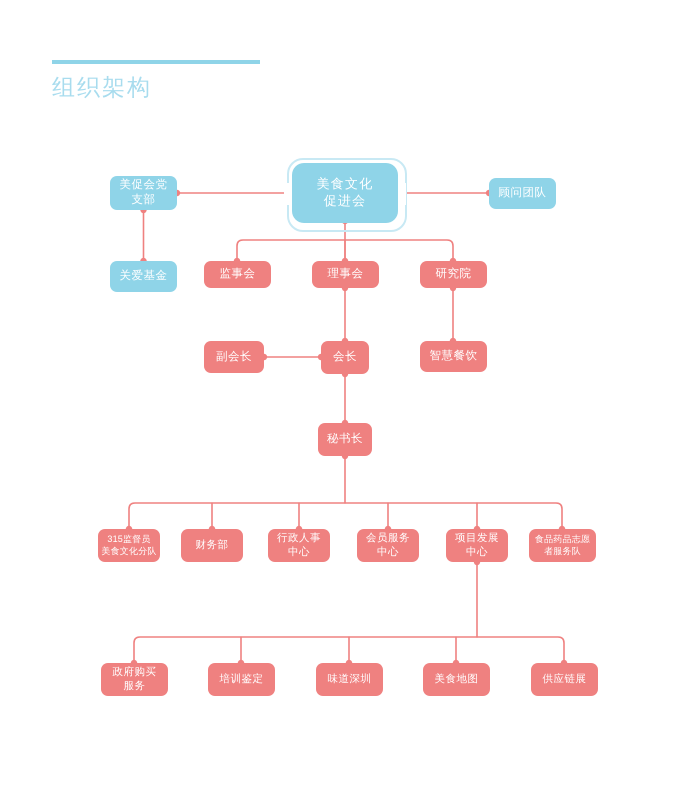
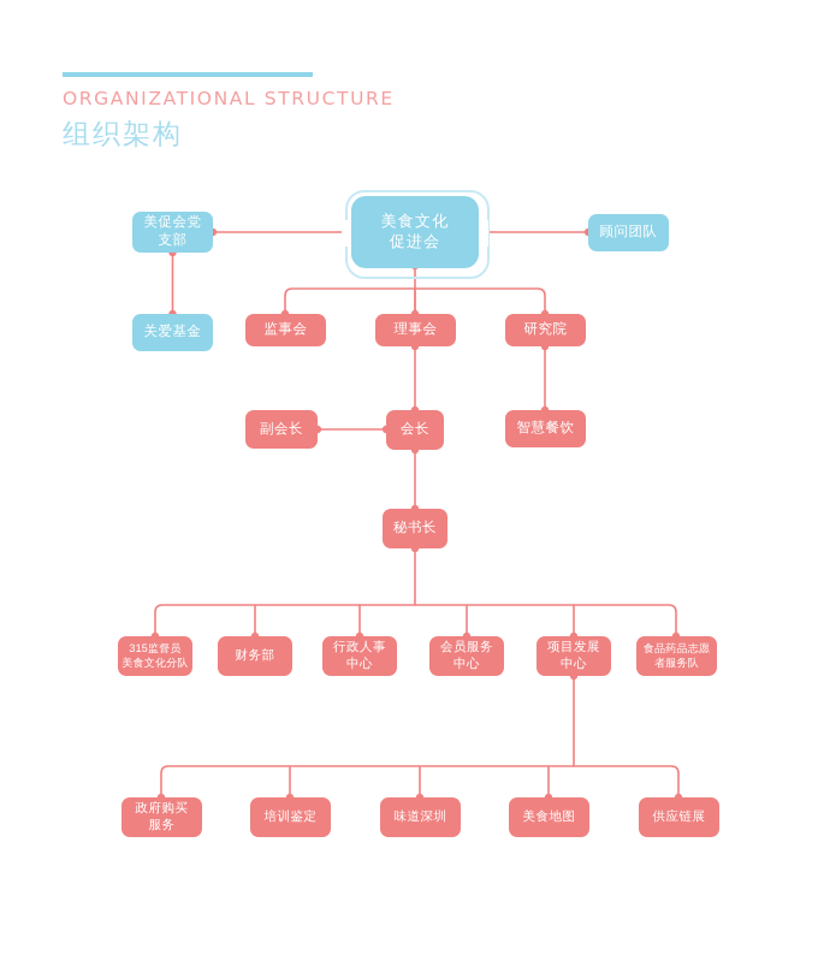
+ ORGANIZATIONAL STRUCTURE
  组织架构
  美食文化
  促进会
  美促会党
  支部
  顾问团队
  关爱基金
  监事会
  理事会
  研究院
  副会长
  会长
  智慧餐饮
  秘书长
  315监督员
  美食文化分队
  财务部
  行政人事
  中心
  会员服务
  中心
  项目发展
  中心
  食品药品志愿
  者服务队
  政府购买
  服务
  培训鉴定
  味道深圳
  美食地图
  供应链展
